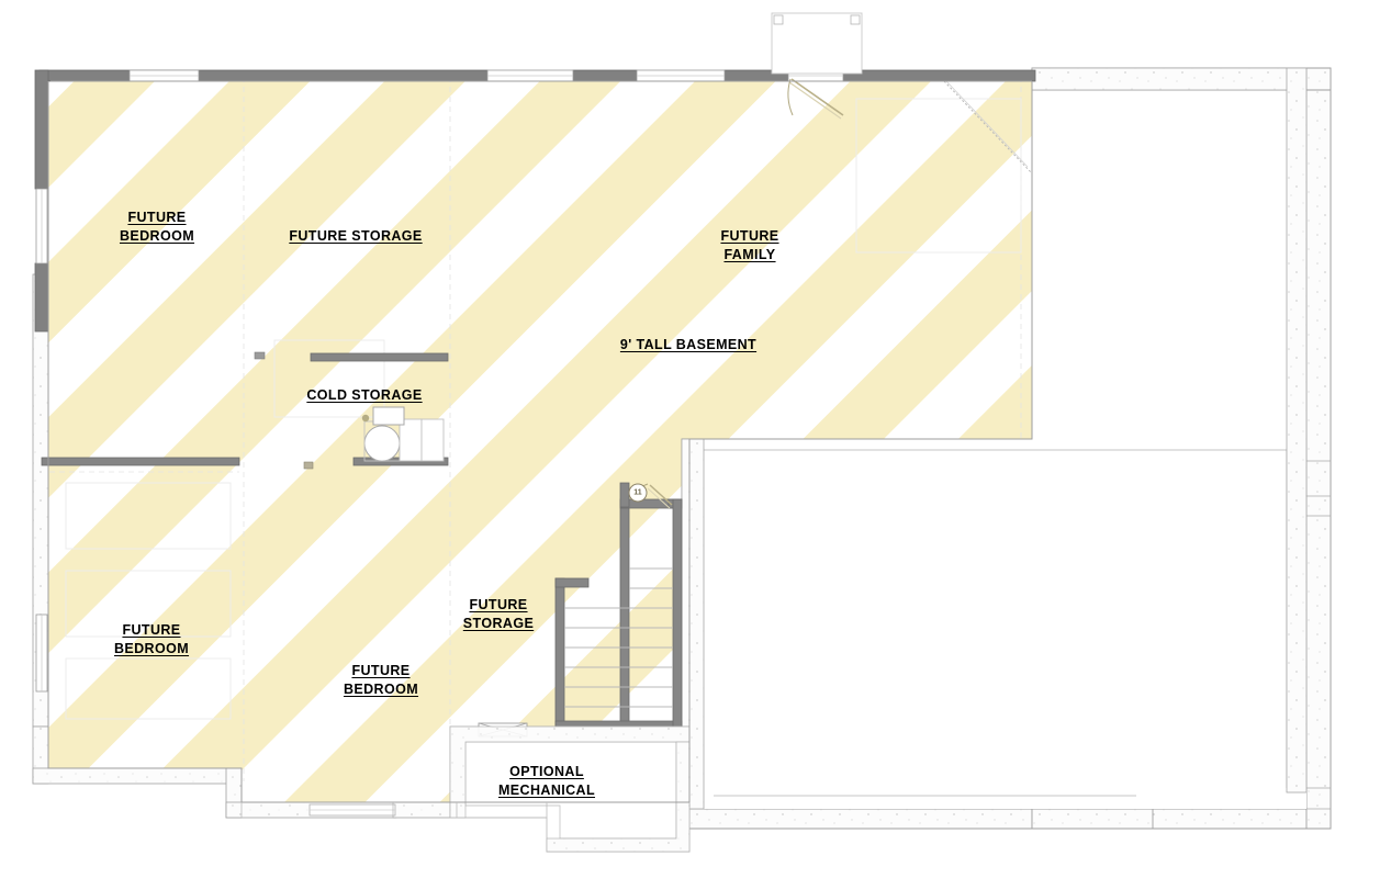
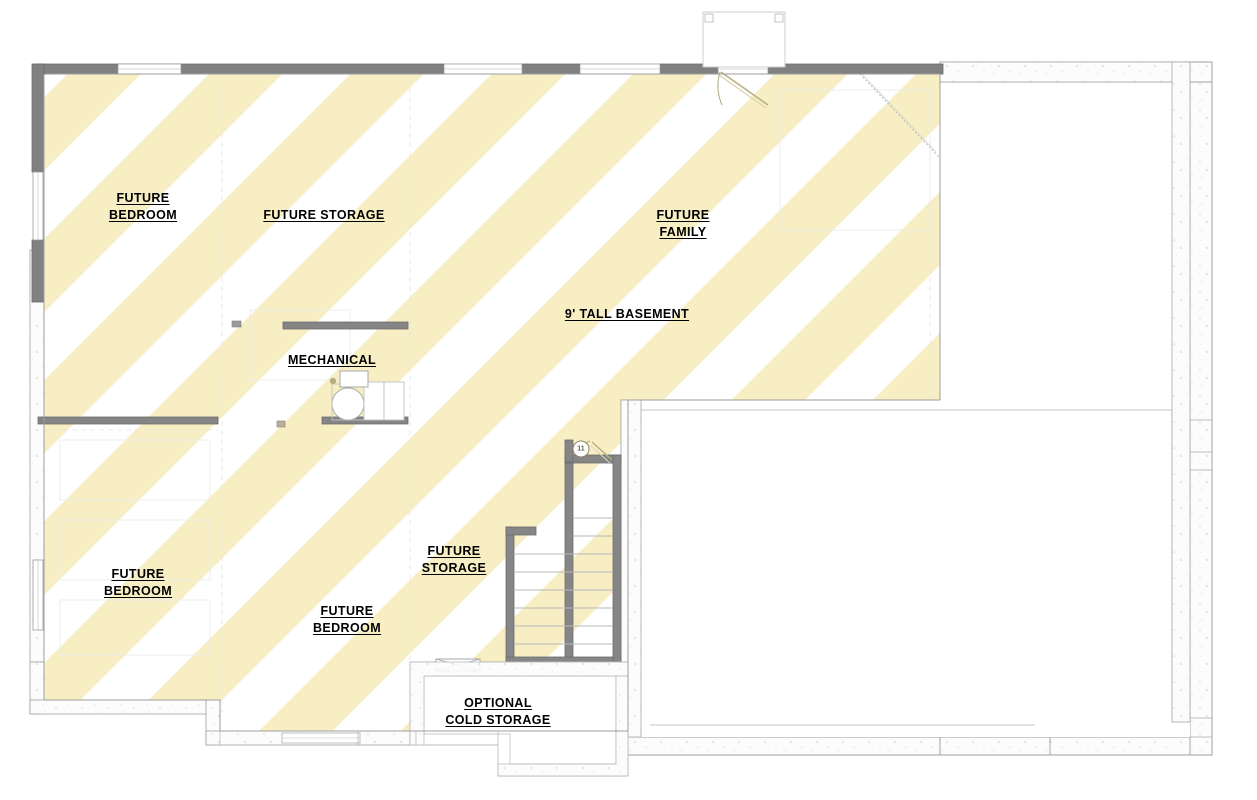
  FUTURE
  BEDROOM
  FUTURE STORAGE
  FUTURE
  FAMILY
  9' TALL BASEMENT
- COLD STORAGE
+ MECHANICAL
  FUTURE
  STORAGE
  FUTURE
  BEDROOM
  FUTURE
  BEDROOM
  OPTIONAL
- MECHANICAL
+ COLD STORAGE
